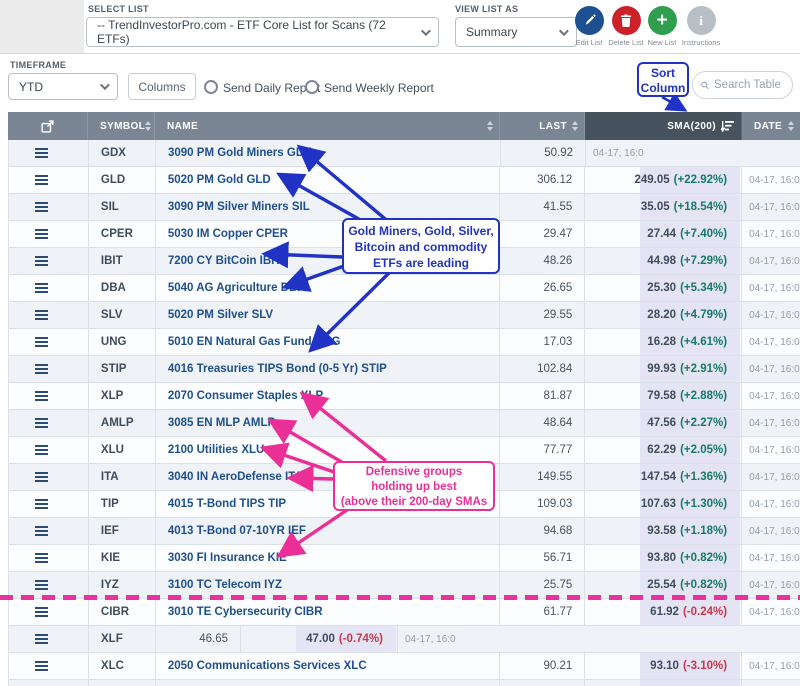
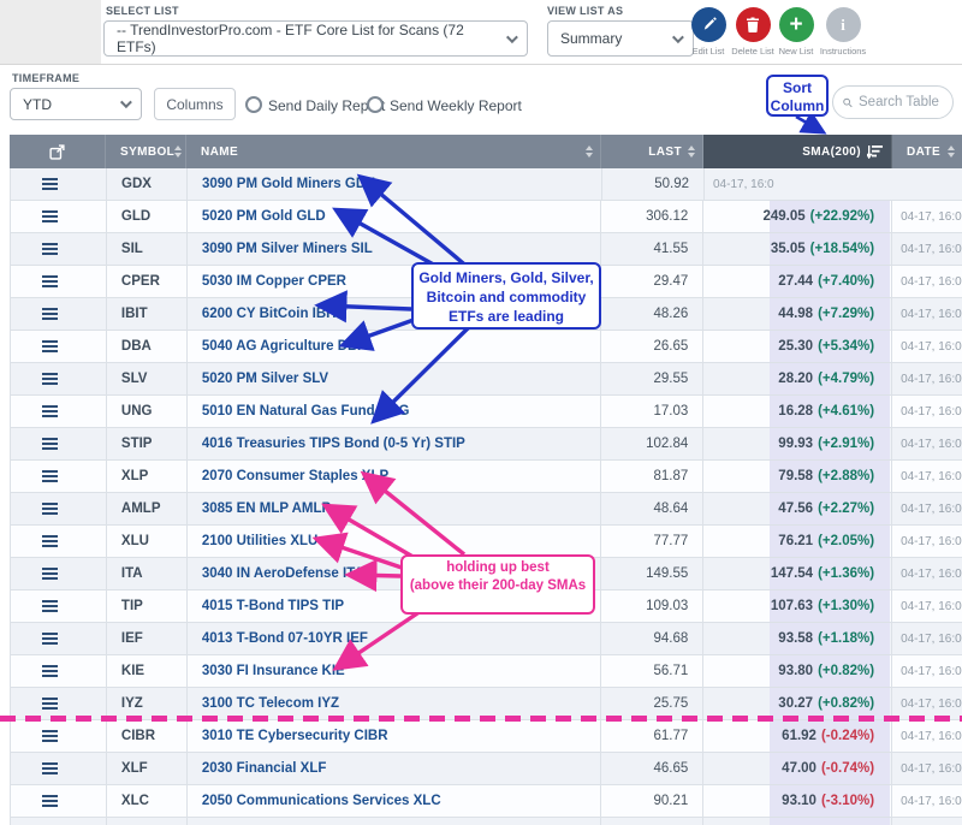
  SELECT LIST
  -- TrendInvestorPro.com - ETF Core List for Scans (72 ETFs)
  VIEW LIST AS
  Summary
  Edit List
  Delete List
  +
  New List
  i
  Instructions
  TIMEFRAME
  YTD
  Columns
  Send Daily Rep
  Send Weekly Report
  Search Table
  SYMBOL
  NAME
  LAST
  SMA(200)
  DATE
  GDX
  3090 PM Gold Miners GD
  50.92
  04-17, 16:0
  GLD
  5020 PM Gold GLD
  306.12
  249.05
  (+22.92%)
  04-17, 16:0
  SIL
  3090 PM Silver Miners SIL
  41.55
  35.05
  (+18.54%)
  04-17, 16:0
  CPER
  5030 IM Copper CPER
  29.47
  27.44
  (+7.40%)
  04-17, 16:0
  IBIT
- 7200 CY BitCoin IBIT
+ 6200 CY BitCoin IBIT
  48.26
  44.98
  (+7.29%)
  04-17, 16:0
  DBA
  5040 AG Agriculture DBA
  26.65
  25.30
  (+5.34%)
  04-17, 16:0
  SLV
  5020 PM Silver SLV
  29.55
  28.20
  (+4.79%)
  04-17, 16:0
  UNG
  5010 EN Natural Gas FundNG
  17.03
  16.28
  (+4.61%)
  04-17, 16:0
  STIP
  4016 Treasuries TIPS Bond (0-5 Yr) STIP
  102.84
  99.93
  (+2.91%)
  04-17, 16:0
  XLP
  2070 Consumer Staples XLP
  81.87
  79.58
  (+2.88%)
  04-17, 16:0
  AMLP
  3085 EN MLP AMLP
  48.64
  47.56
  (+2.27%)
  04-17, 16:0
  XLU
  2100 Utilities XLU
  77.77
- 62.29
+ 76.21
  (+2.05%)
  04-17, 16:0
  ITA
  3040 IN AeroDefense IT
  149.55
  147.54
  (+1.36%)
  04-17, 16:0
  TIP
  4015 T-Bond TIPS TIP
  109.03
  107.63
  (+1.30%)
  04-17, 16:0
  IEF
  4013 T-Bond 07-10YR IEF
  94.68
  93.58
  (+1.18%)
  04-17, 16:0
  KIE
  3030 FI Insurance KIE
  56.71
  93.80
  (+0.82%)
  04-17, 16:0
  IYZ
  3100 TC Telecom IYZ
  25.75
- 25.54
+ 30.27
  (+0.82%)
  04-17, 16:0
  CIBR
  3010 TE Cybersecurity CIBR
  61.77
  61.92
  (-0.24%)
  04-17, 16:0
  XLF
+ 2030 Financial XLF
  46.65
  47.00
  (-0.74%)
  04-17, 16:0
  XLC
  2050 Communications Services XLC
  90.21
  93.10
  (-3.10%)
  04-17, 16:0
  Sort
  Column
  Gold Miners, Gold, Silver,
  Bitcoin and commodity
  ETFs are leading
- Defensive groups
  holding up best
  (above their 200-day SMAs
